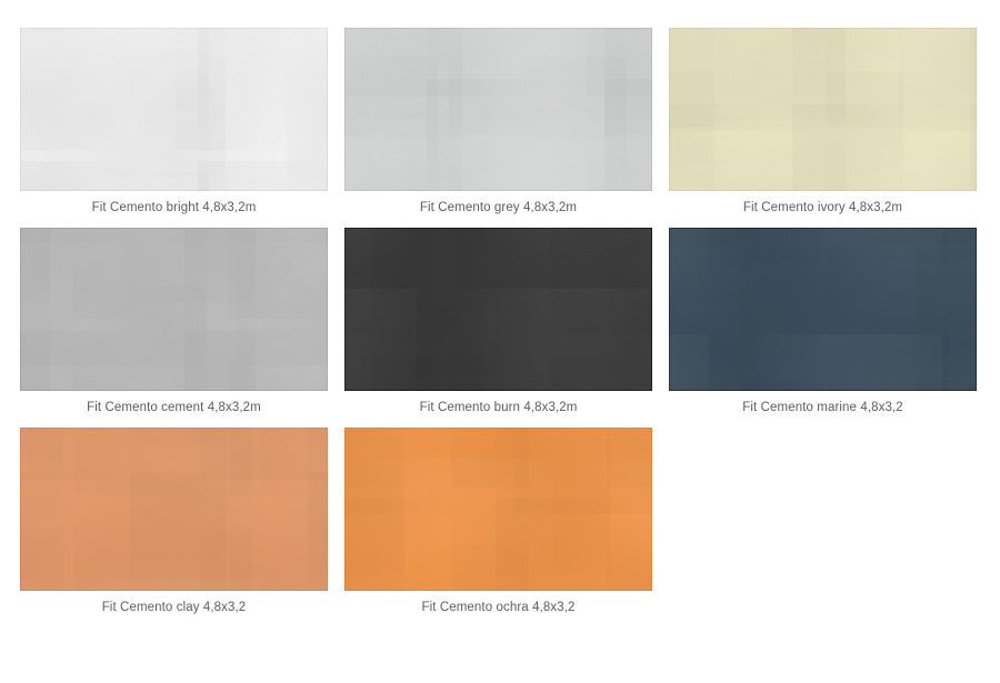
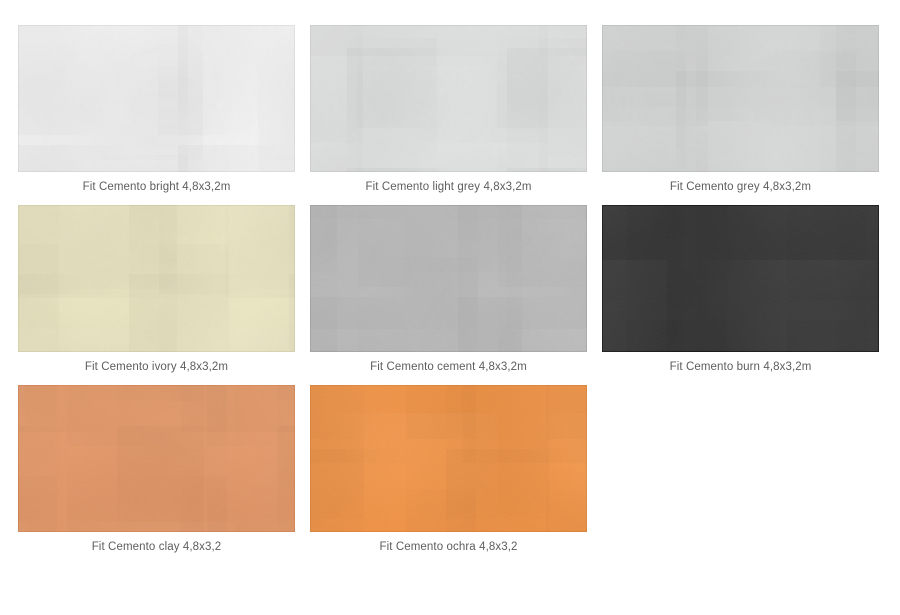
  Fit Cemento bright 4,8x3,2m
+ Fit Cemento light grey 4,8x3,2m
  Fit Cemento grey 4,8x3,2m
  Fit Cemento ivory 4,8x3,2m
  Fit Cemento cement 4,8x3,2m
  Fit Cemento burn 4,8x3,2m
- Fit Cemento marine 4,8x3,2
  Fit Cemento clay 4,8x3,2
  Fit Cemento ochra 4,8x3,2
